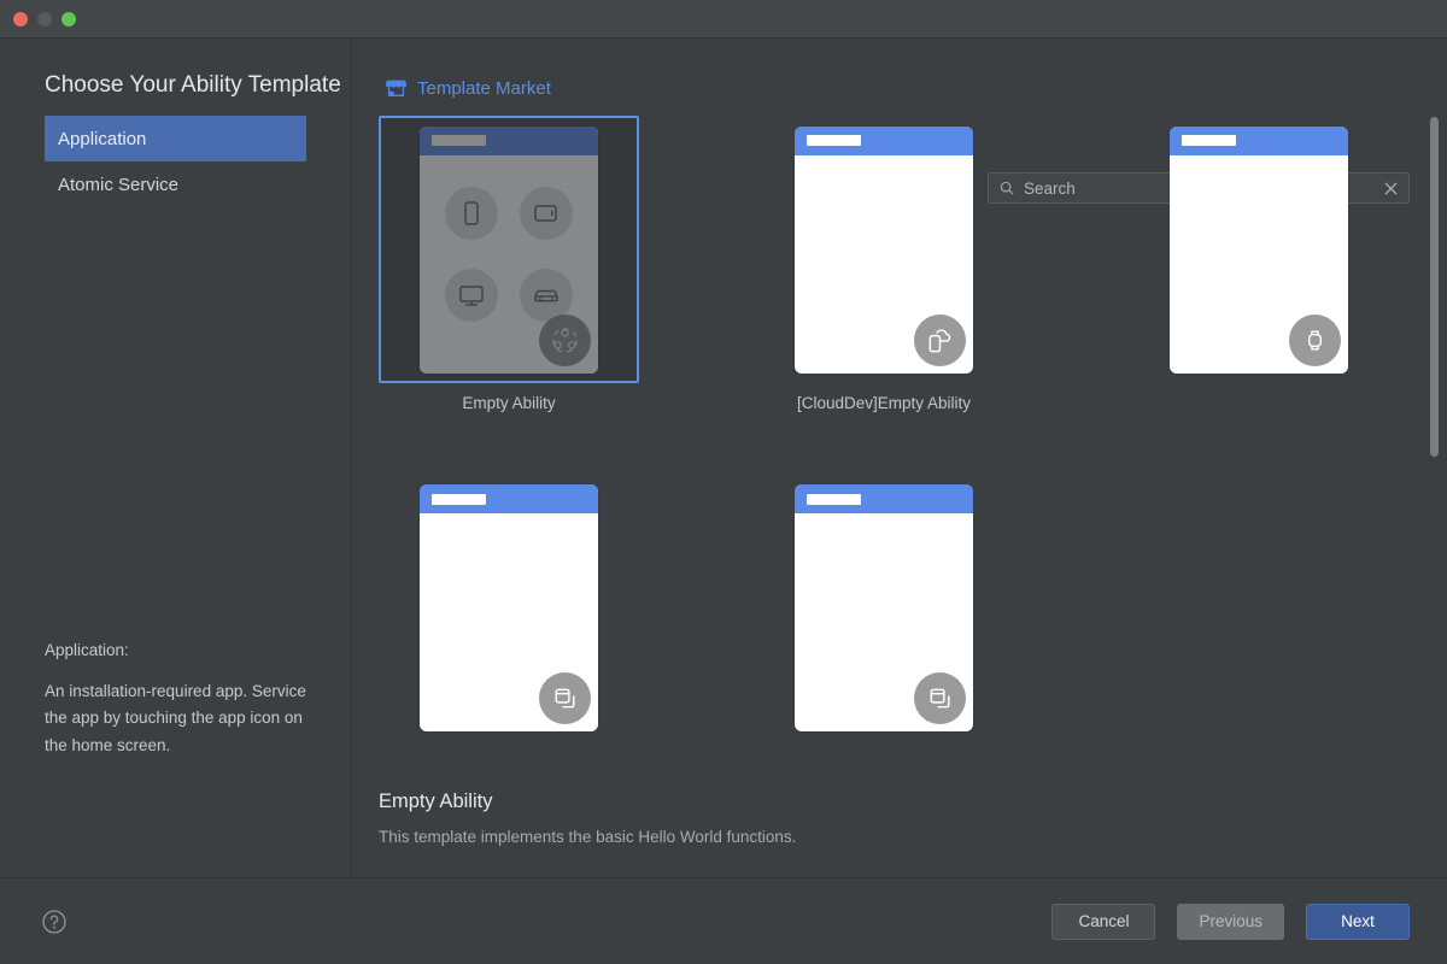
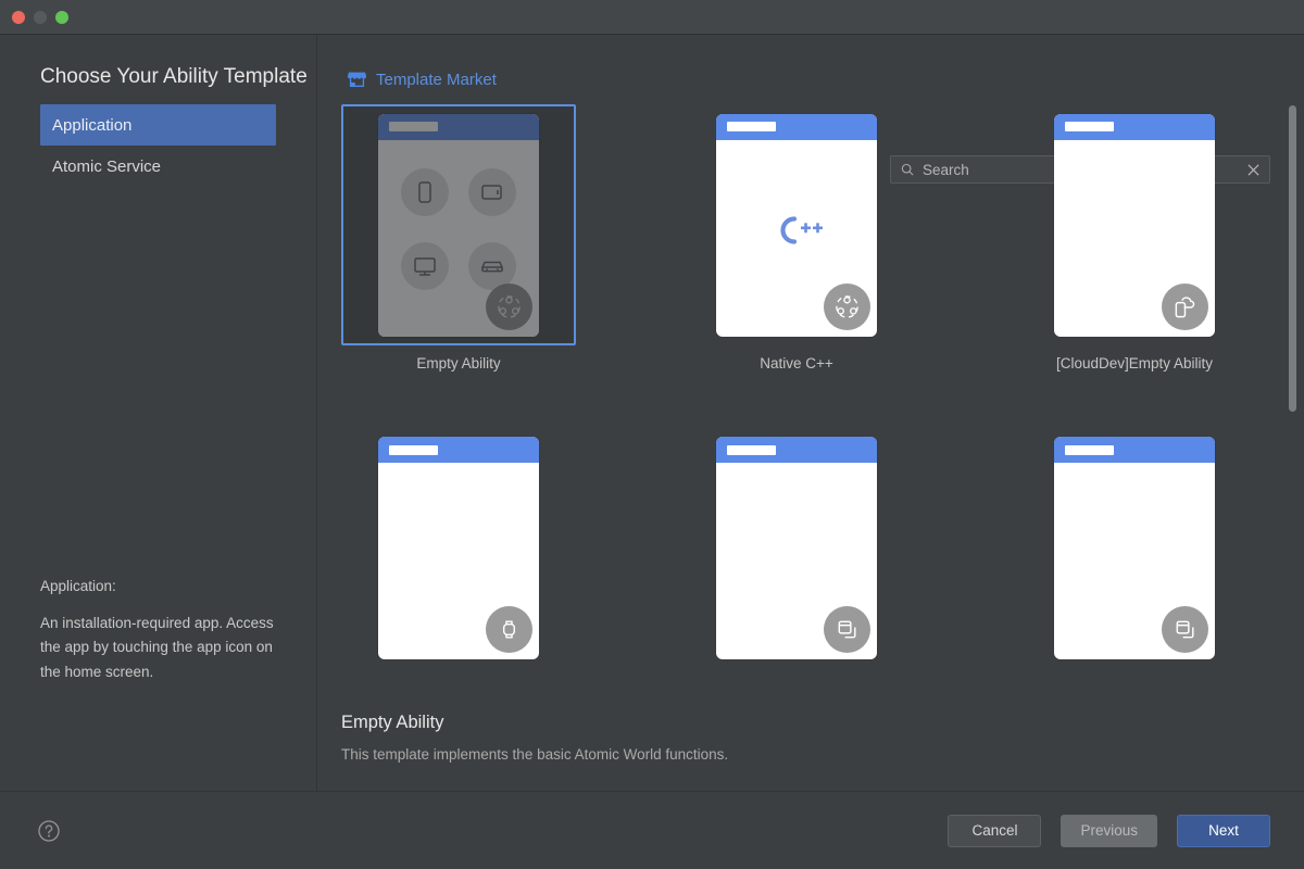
  Choose Your Ability Template
  Application
  Atomic Service
  Application:
- An installation-required app. Service the app by touching the app icon on the home screen.
+ An installation-required app. Access the app by touching the app icon on the home screen.
  Template Market
  Search
  Empty Ability
+ Native C++
  [CloudDev]Empty Ability
  Empty Ability
- This template implements the basic Hello World functions.
+ This template implements the basic Atomic World functions.
  Cancel
  Previous
  Next
